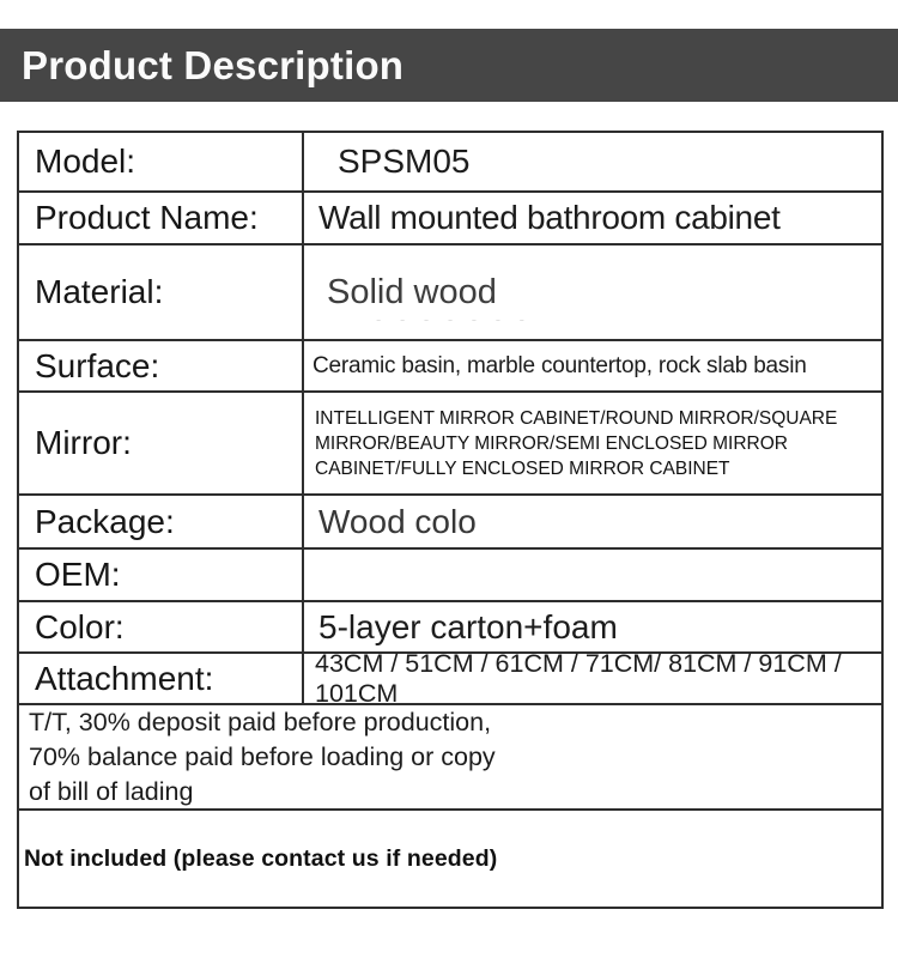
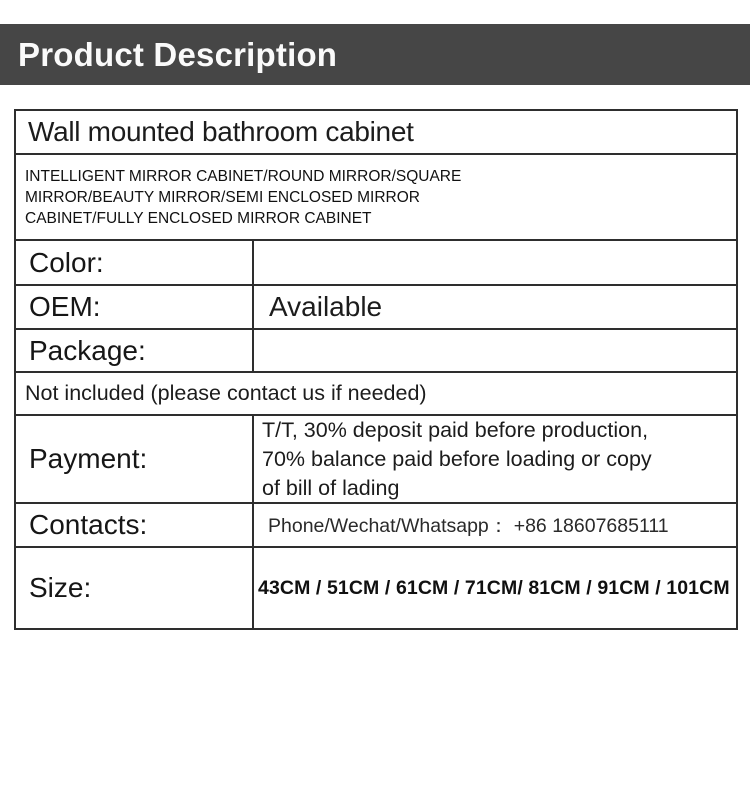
  Product Description
- Model:
- SPSM05
- Product Name:
  Wall mounted bathroom cabinet
- Material:
- Solid wood
- - - - - - - -
- Surface:
- Ceramic basin, marble countertop, rock slab basin
- Mirror:
  INTELLIGENT MIRROR CABINET/ROUND MIRROR/SQUARE
  MIRROR/BEAUTY MIRROR/SEMI ENCLOSED MIRROR
  CABINET/FULLY ENCLOSED MIRROR CABINET
- Package:
+ Color:
- Wood colo
  OEM:
+ Available
- Color:
+ Package:
- 5-layer carton+foam
- Attachment:
- 43CM / 51CM / 61CM / 71CM/ 81CM / 91CM / 101CM
+ Not included (please contact us if needed)
+ Payment:
  T/T, 30% deposit paid before production,
  70% balance paid before loading or copy
  of bill of lading
+ Contacts:
+ Phone/Wechat/Whatsapp： +86 18607685111
+ Size:
- Not included (please contact us if needed)
+ 43CM / 51CM / 61CM / 71CM/ 81CM / 91CM / 101CM
